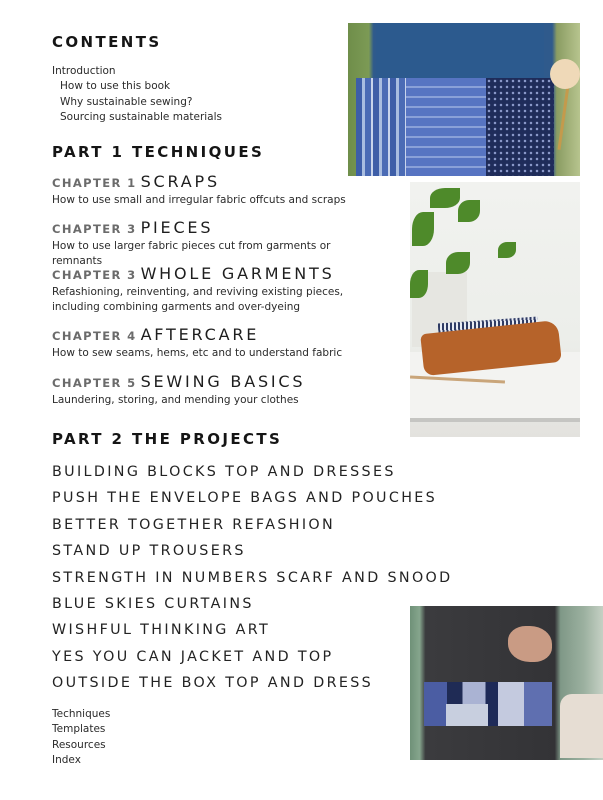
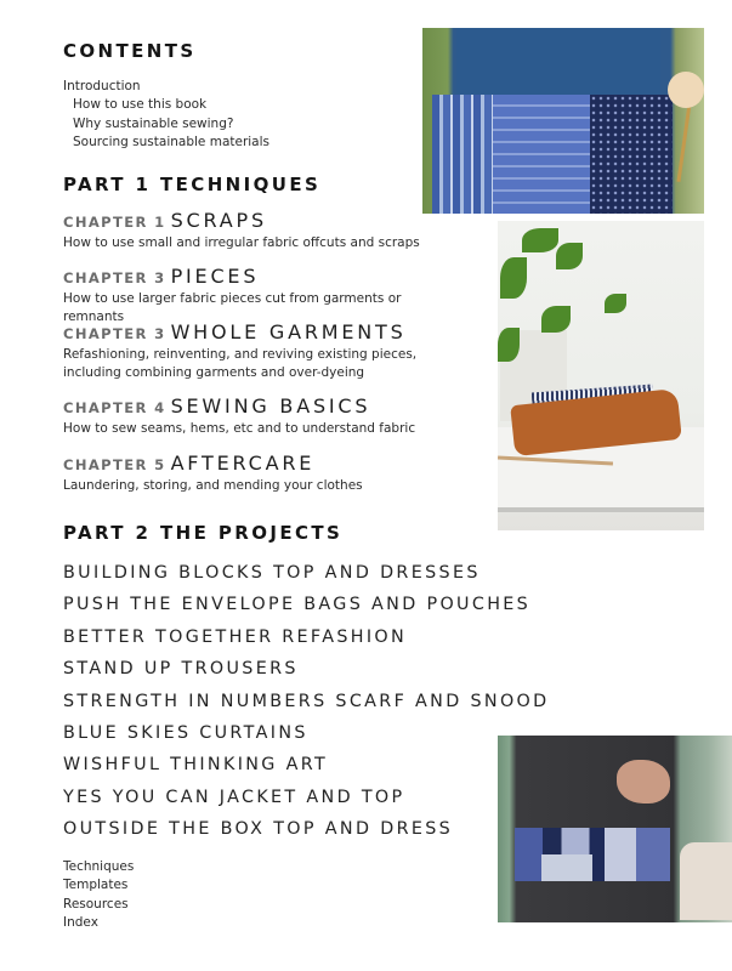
  CONTENTS
  Introduction
  How to use this book
  Why sustainable sewing?
  Sourcing sustainable materials
  PART 1 TECHNIQUES
  CHAPTER 1 SCRAPS
  How to use small and irregular fabric offcuts and scraps
  CHAPTER 3 PIECES
  How to use larger fabric pieces cut from garments or remnants
  CHAPTER 3 WHOLE GARMENTS
  Refashioning, reinventing, and reviving existing pieces, including combining garments and over-dyeing
- CHAPTER 4 AFTERCARE
+ CHAPTER 4 SEWING BASICS
  How to sew seams, hems, etc and to understand fabric
- CHAPTER 5 SEWING BASICS
+ CHAPTER 5 AFTERCARE
  Laundering, storing, and mending your clothes
  PART 2 THE PROJECTS
  BUILDING BLOCKS TOP AND DRESSES
  PUSH THE ENVELOPE BAGS AND POUCHES
  BETTER TOGETHER REFASHION
  STAND UP TROUSERS
  STRENGTH IN NUMBERS SCARF AND SNOOD
  BLUE SKIES CURTAINS
  WISHFUL THINKING ART
  YES YOU CAN JACKET AND TOP
  OUTSIDE THE BOX TOP AND DRESS
  Techniques
  Templates
  Resources
  Index
